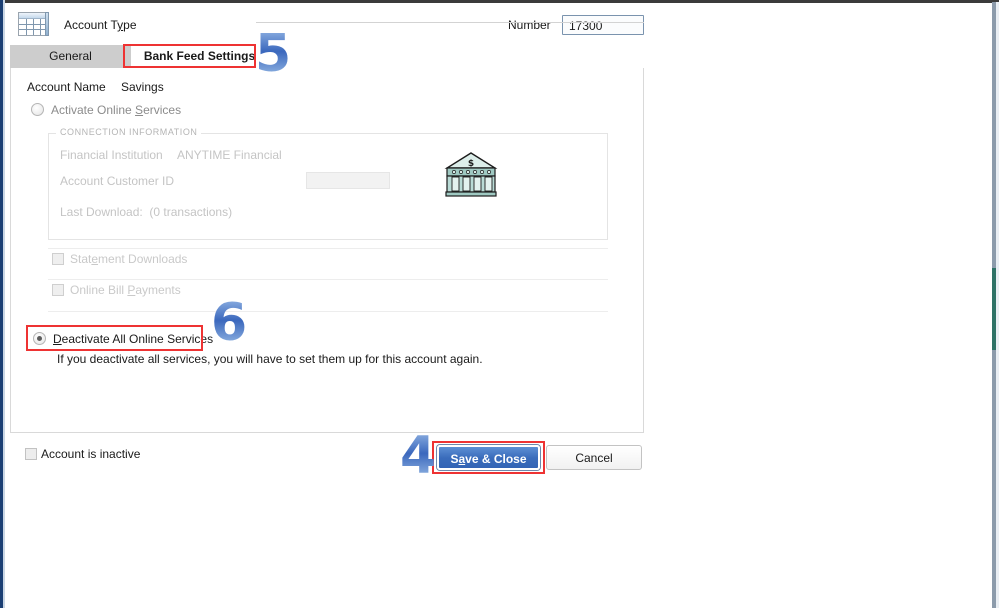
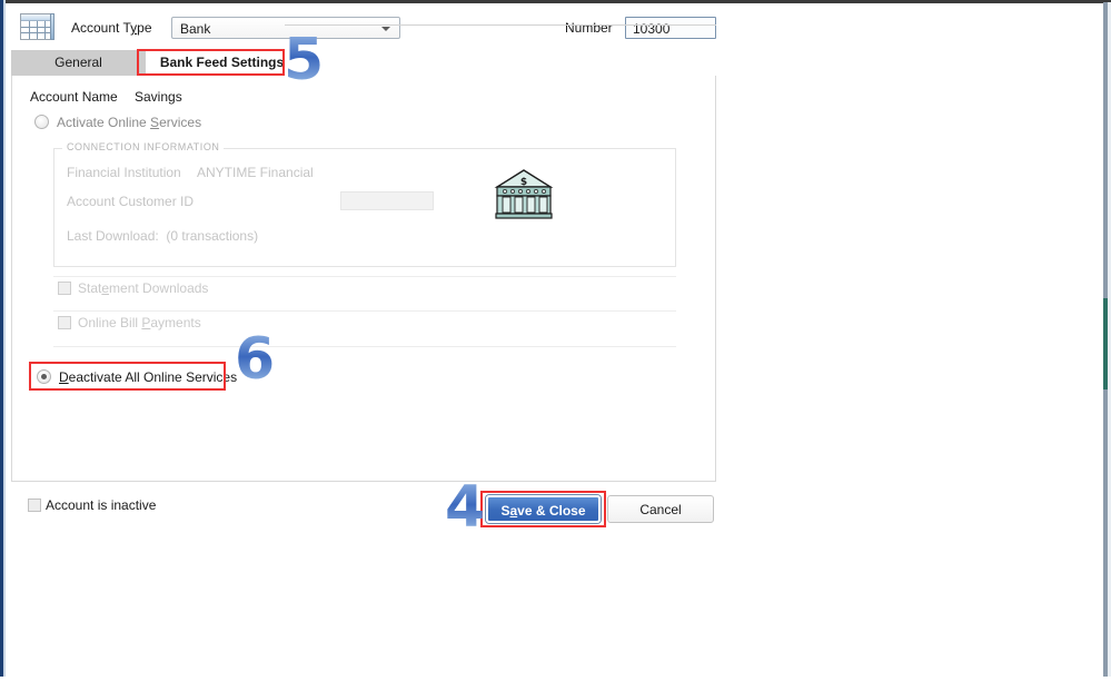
  Account Type
+ Bank
  Number
- 17300
+ 10300
  General
  Bank Feed Settings
  Account Name
  Savings
  Activate Online Services
  CONNECTION INFORMATION
  Financial Institution
  ANYTIME Financial
  Account Customer ID
  Last Download: (0 transactions)
  $
  Statement Downloads
  Online Bill Payments
  Deactivate All Online Service
- If you deactivate all services, you will have to set them up for this account again.
  Account is inactive
  Save & Close
  Cancel
  5
  6
  4
